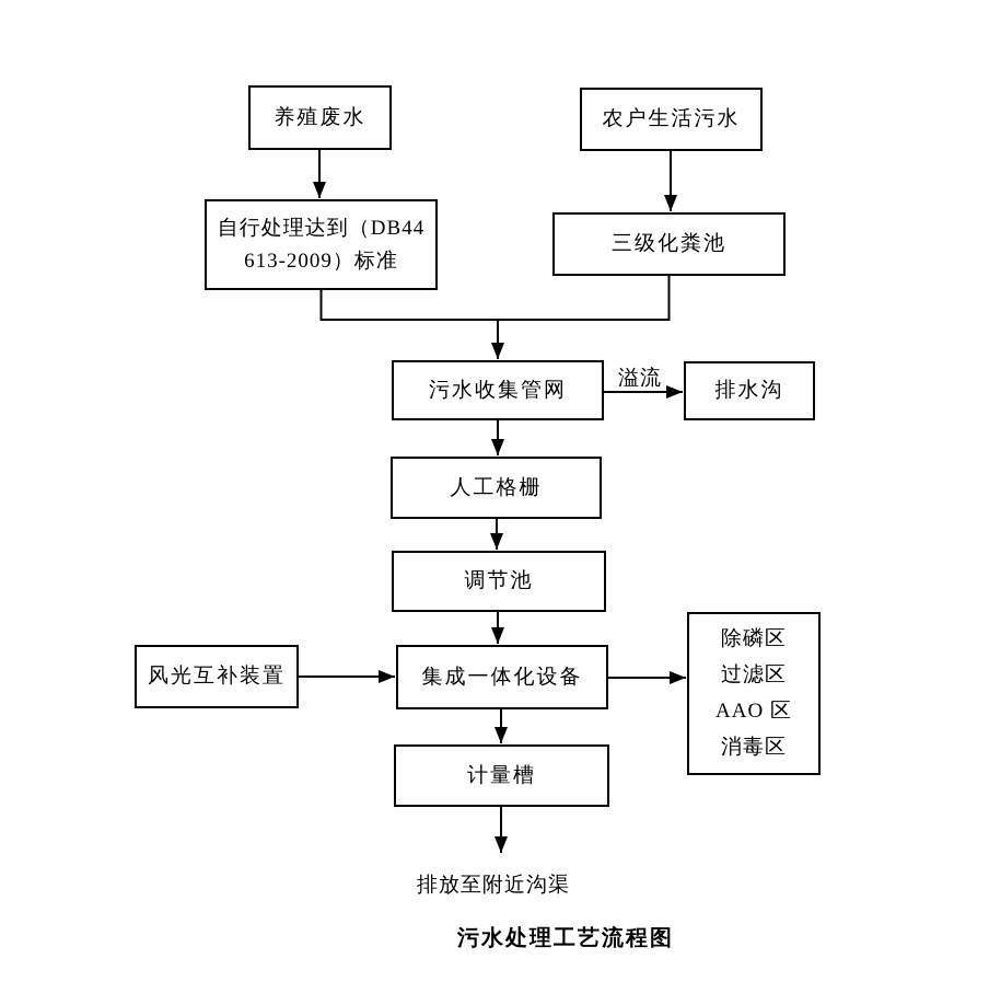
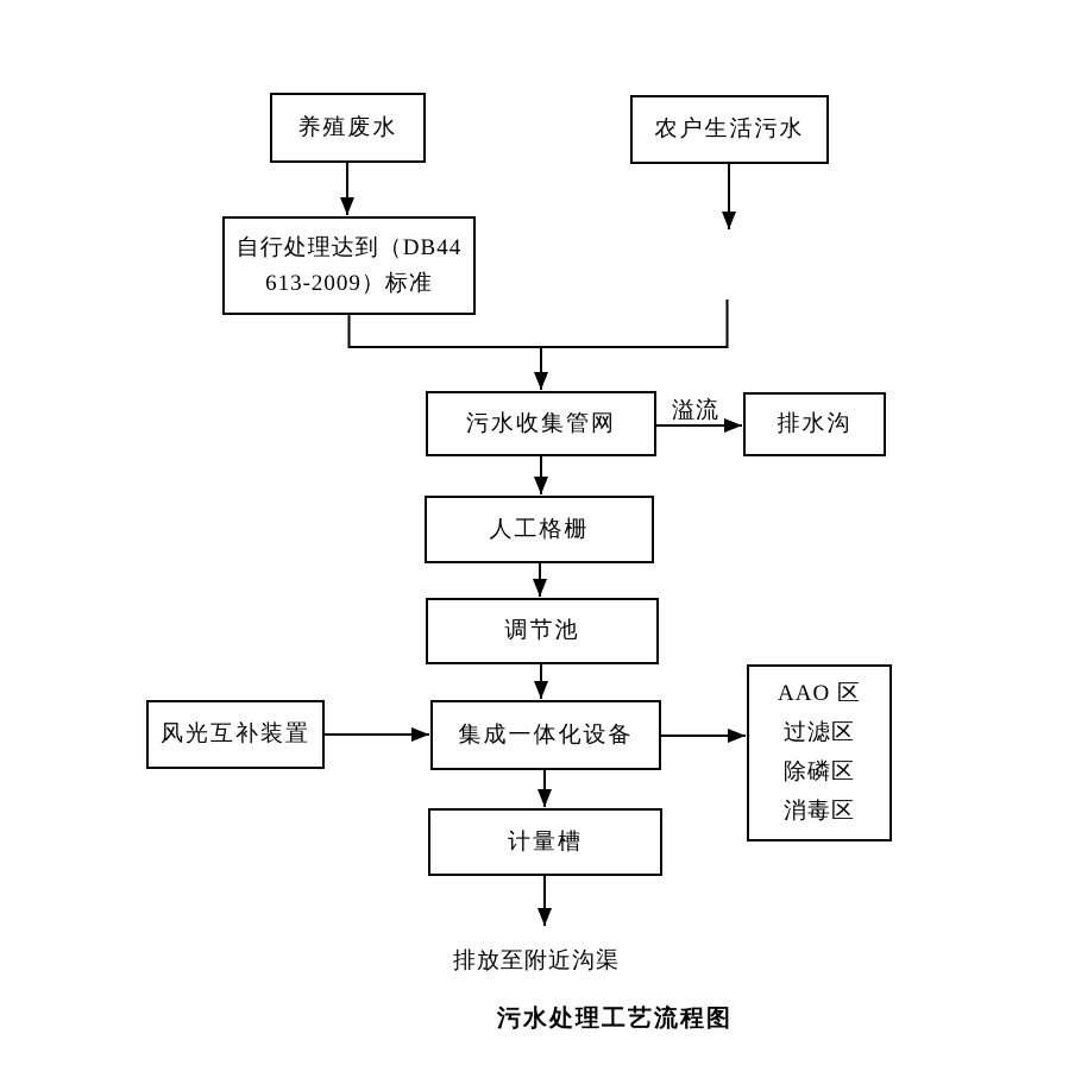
  养殖废水
  农户生活污水
  自行处理达到（DB44
  613-2009）标准
- 三级化粪池
  污水收集管网
  排水沟
  人工格栅
  调节池
  风光互补装置
  集成一体化设备
- 除磷区
+ AAO 区
  过滤区
- AAO 区
+ 除磷区
  消毒区
  计量槽
  溢流
  排放至附近沟渠
  污水处理工艺流程图
